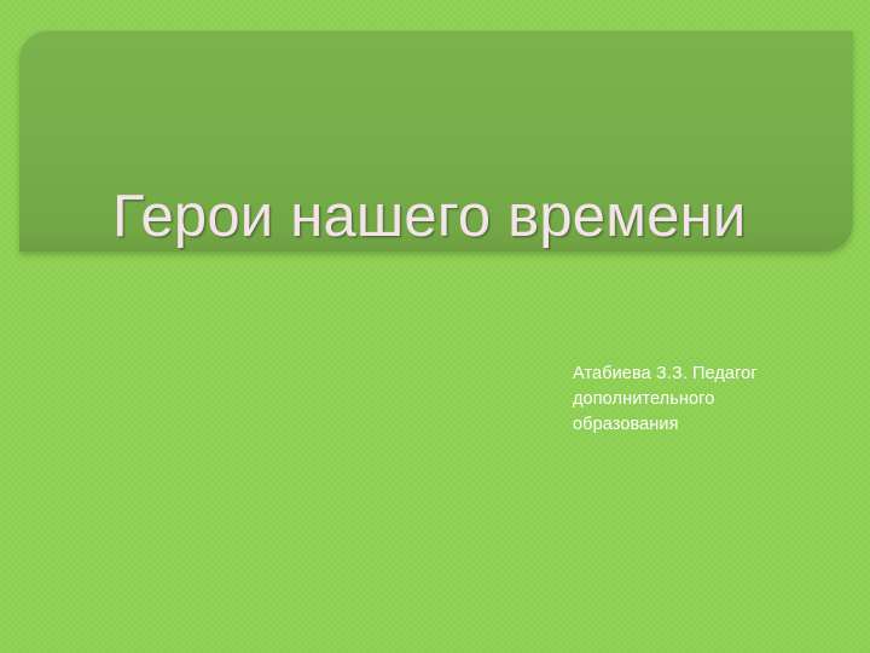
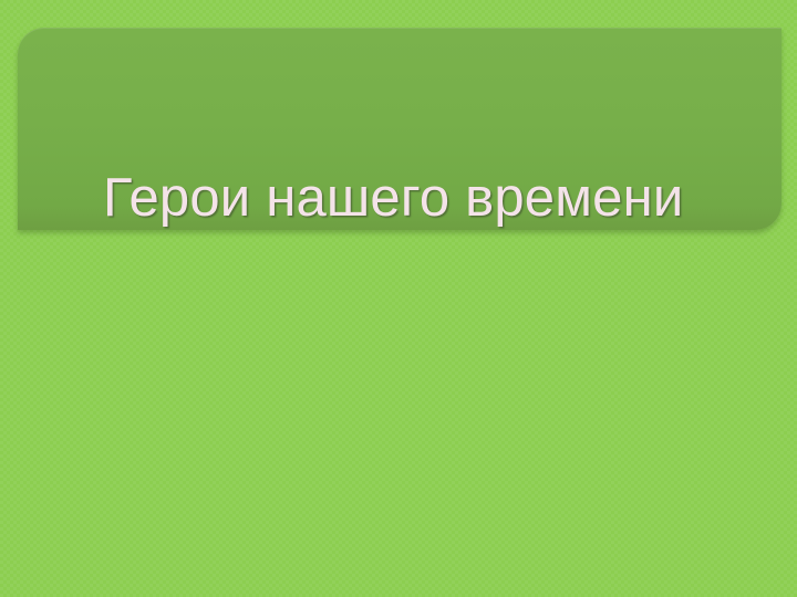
  Герои нашего времени
- Атабиева З.З. Педагог дополнительного образования
